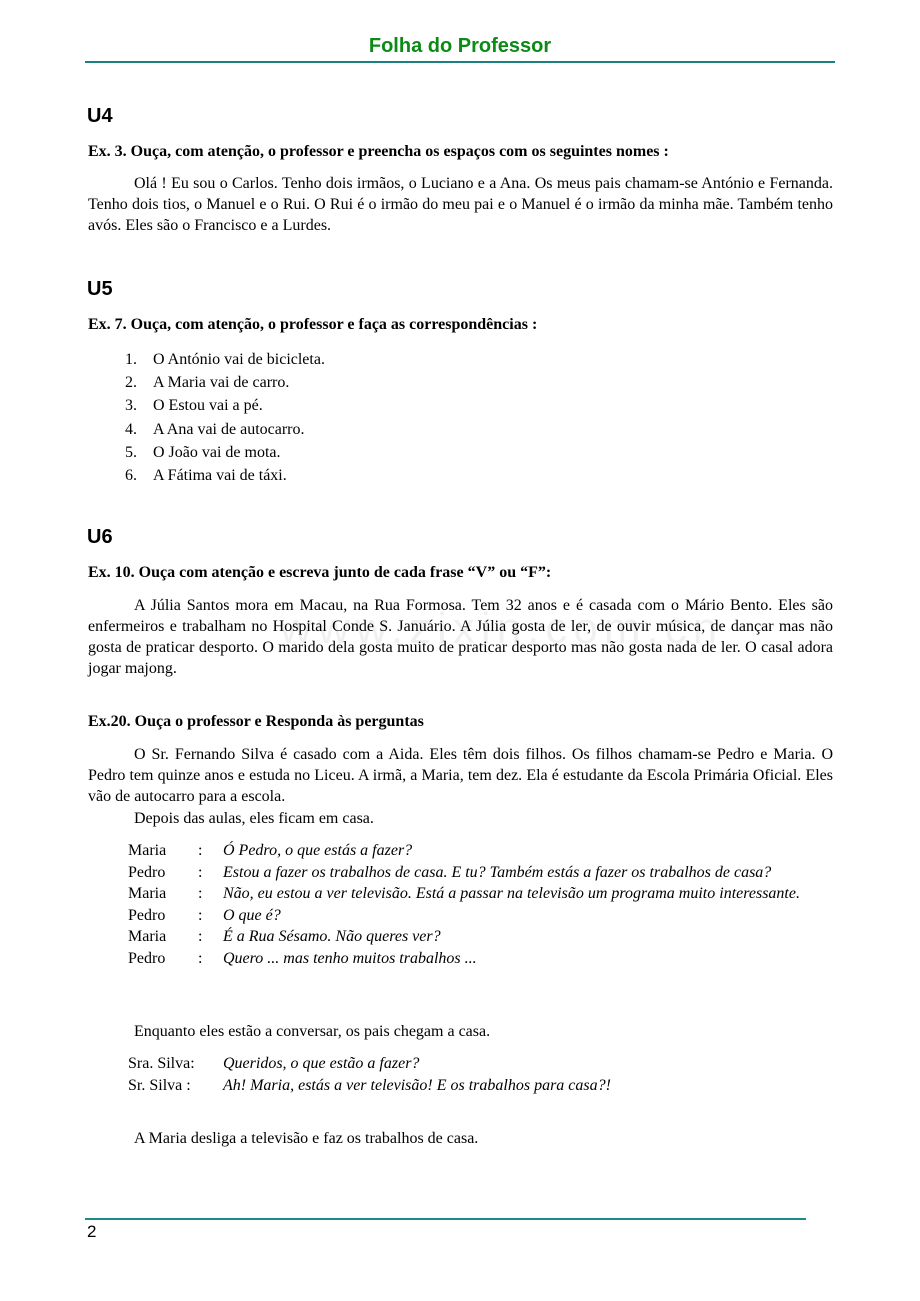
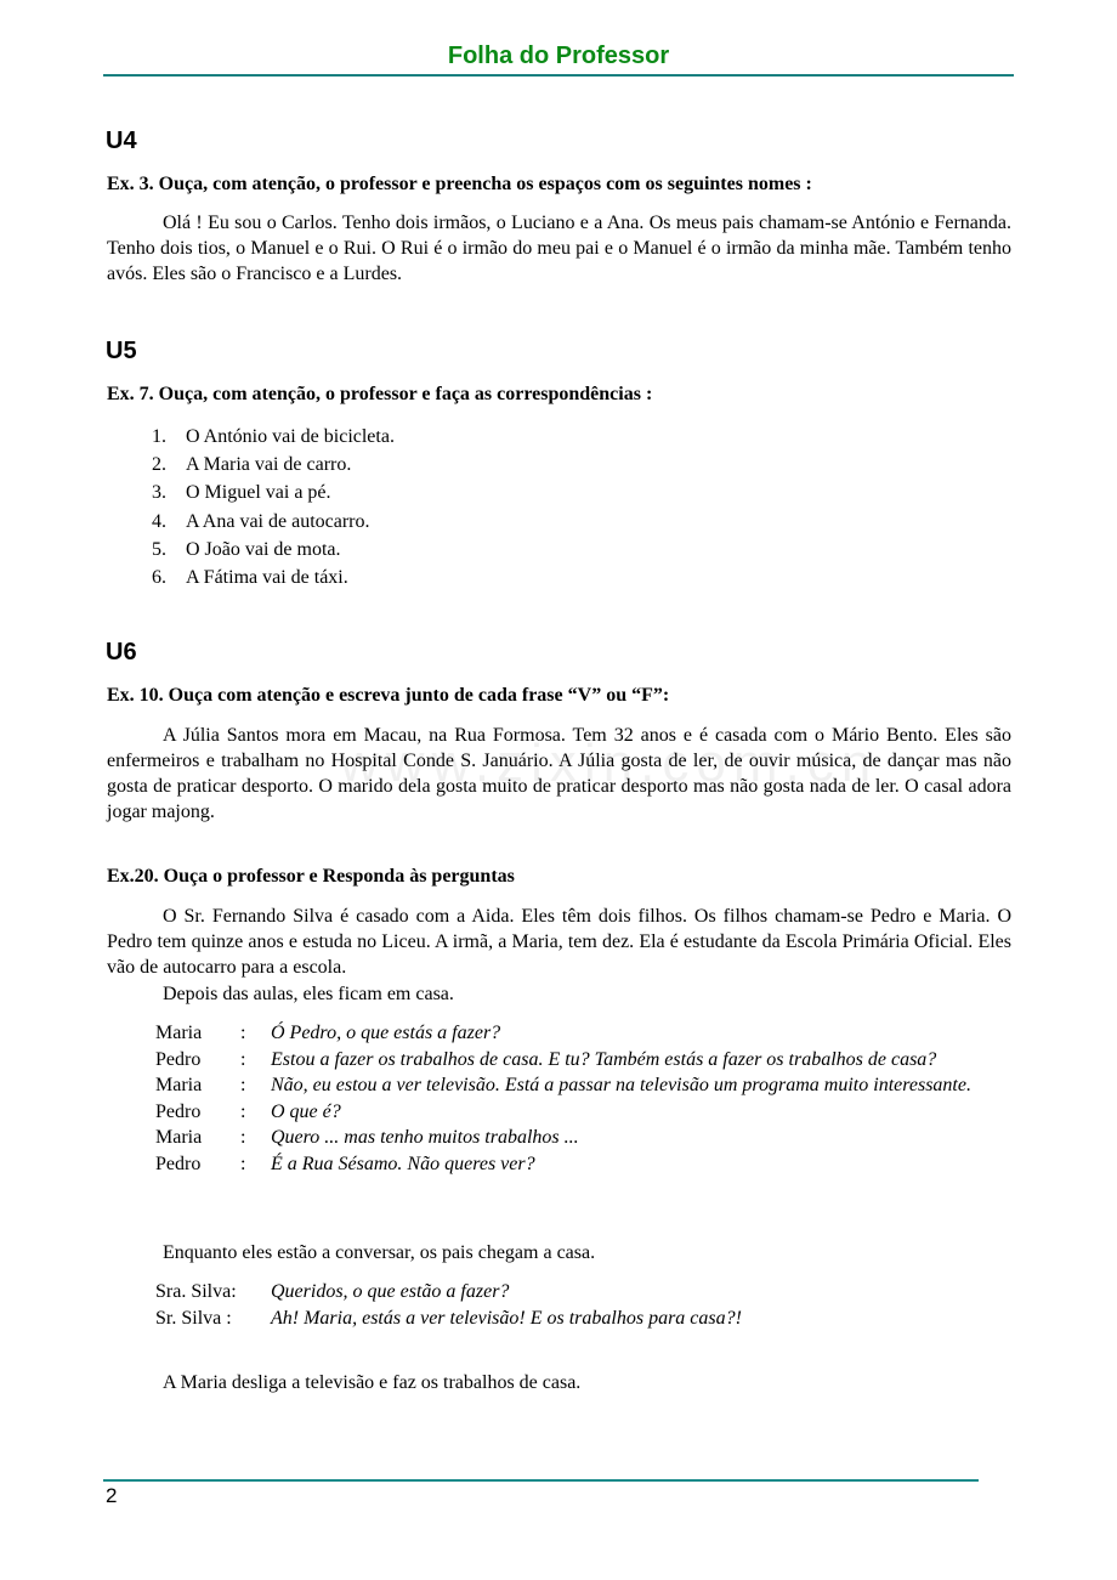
  Folha do Professor
  www.zixin.com.cn
  U4
  Ex. 3. Ouça, com atenção, o professor e preencha os espaços com os seguintes nomes :
  Olá ! Eu sou o Carlos. Tenho dois irmãos, o Luciano e a Ana. Os meus pais chamam-se António e Fernanda. Tenho dois tios, o Manuel e o Rui. O Rui é o irmão do meu pai e o Manuel é o irmão da minha mãe. Também tenho avós. Eles são o Francisco e a Lurdes.
  U5
  Ex. 7. Ouça, com atenção, o professor e faça as correspondências :
  1. O António vai de bicicleta.
  2. A Maria vai de carro.
- 3. O Estou vai a pé.
+ 3. O Miguel vai a pé.
  4. A Ana vai de autocarro.
  5. O João vai de mota.
  6. A Fátima vai de táxi.
  U6
  Ex. 10. Ouça com atenção e escreva junto de cada frase “V” ou “F”:
  A Júlia Santos mora em Macau, na Rua Formosa. Tem 32 anos e é casada com o Mário Bento. Eles são enfermeiros e trabalham no Hospital Conde S. Januário. A Júlia gosta de ler, de ouvir música, de dançar mas não gosta de praticar desporto. O marido dela gosta muito de praticar desporto mas não gosta nada de ler. O casal adora jogar majong.
  Ex.20. Ouça o professor e Responda às perguntas
  O Sr. Fernando Silva é casado com a Aida. Eles têm dois filhos. Os filhos chamam-se Pedro e Maria. O Pedro tem quinze anos e estuda no Liceu. A irmã, a Maria, tem dez. Ela é estudante da Escola Primária Oficial. Eles vão de autocarro para a escola.
  Depois das aulas, eles ficam em casa.
  Maria
  :
  Ó Pedro, o que estás a fazer?
  Pedro
  :
  Estou a fazer os trabalhos de casa. E tu? Também estás a fazer os trabalhos de casa?
  Maria
  :
  Não, eu estou a ver televisão. Está a passar na televisão um programa muito interessante.
  Pedro
  :
  O que é?
  Maria
  :
- É a Rua Sésamo. Não queres ver?
+ Quero ... mas tenho muitos trabalhos ...
  Pedro
  :
- Quero ... mas tenho muitos trabalhos ...
+ É a Rua Sésamo. Não queres ver?
  Enquanto eles estão a conversar, os pais chegam a casa.
  Sra. Silva:
  Queridos, o que estão a fazer?
  Sr. Silva :
  Ah! Maria, estás a ver televisão! E os trabalhos para casa?!
  A Maria desliga a televisão e faz os trabalhos de casa.
  2
